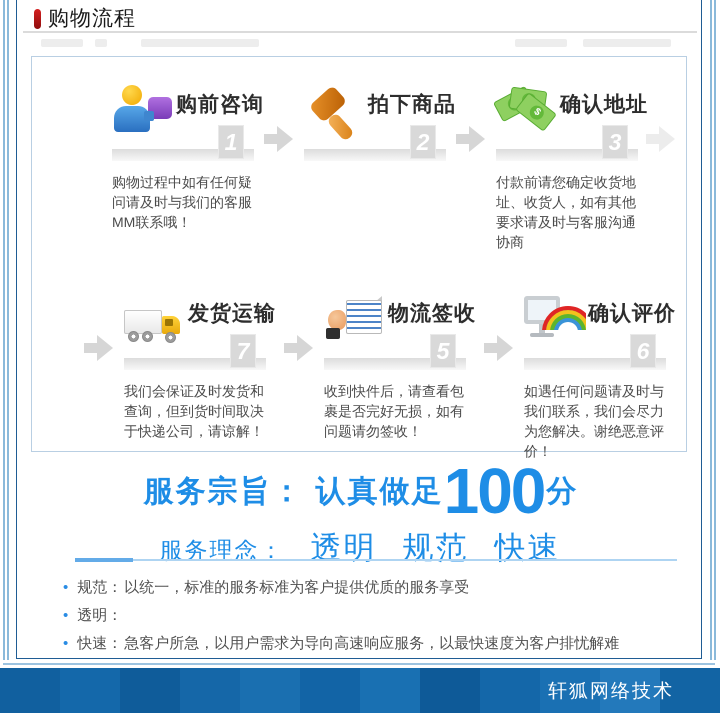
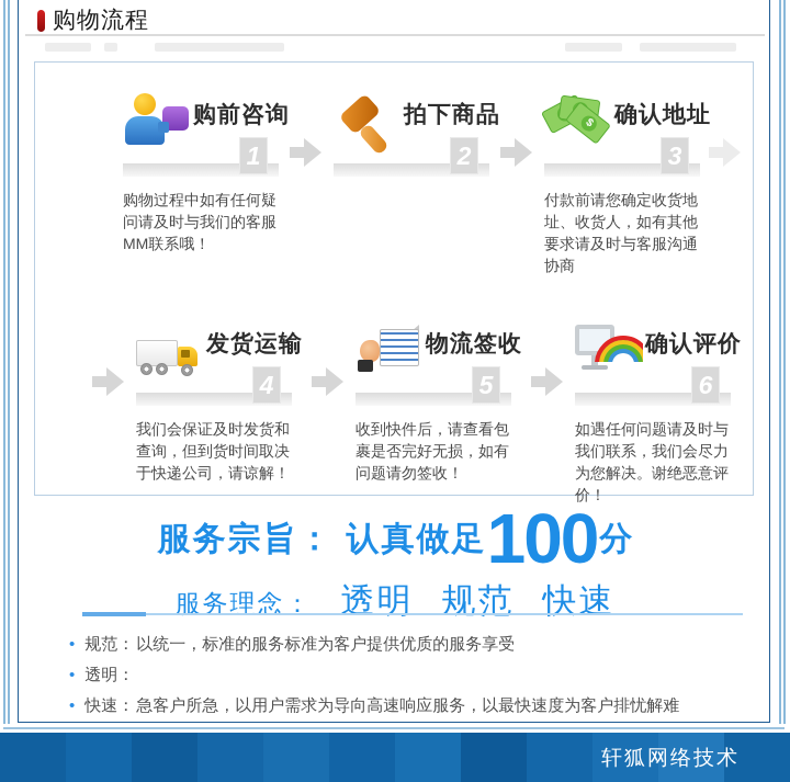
  购物流程
  购前咨询
  1
  购物过程中如有任何疑问请及时与我们的客服MM联系哦！
  拍下商品
  2
  确认地址
  3
  付款前请您确定收货地址、收货人，如有其他要求请及时与客服沟通协商
  发货运输
- 7
+ 4
  我们会保证及时发货和查询，但到货时间取决于快递公司，请谅解！
  物流签收
  5
  收到快件后，请查看包裹是否完好无损，如有问题请勿签收！
  确认评价
  6
  如遇任何问题请及时与我们联系，我们会尽力为您解决。谢绝恶意评价！
  服务宗旨：
  认真做足
  100
  分
  服务理念：
  透明
  规范
  快速
  •
  规范：
  以统一，标准的服务标准为客户提供优质的服务享受
  •
  透明：
  •
  快速：
  急客户所急，以用户需求为导向高速响应服务，以最快速度为客户排忧解难
  轩狐网络技术
